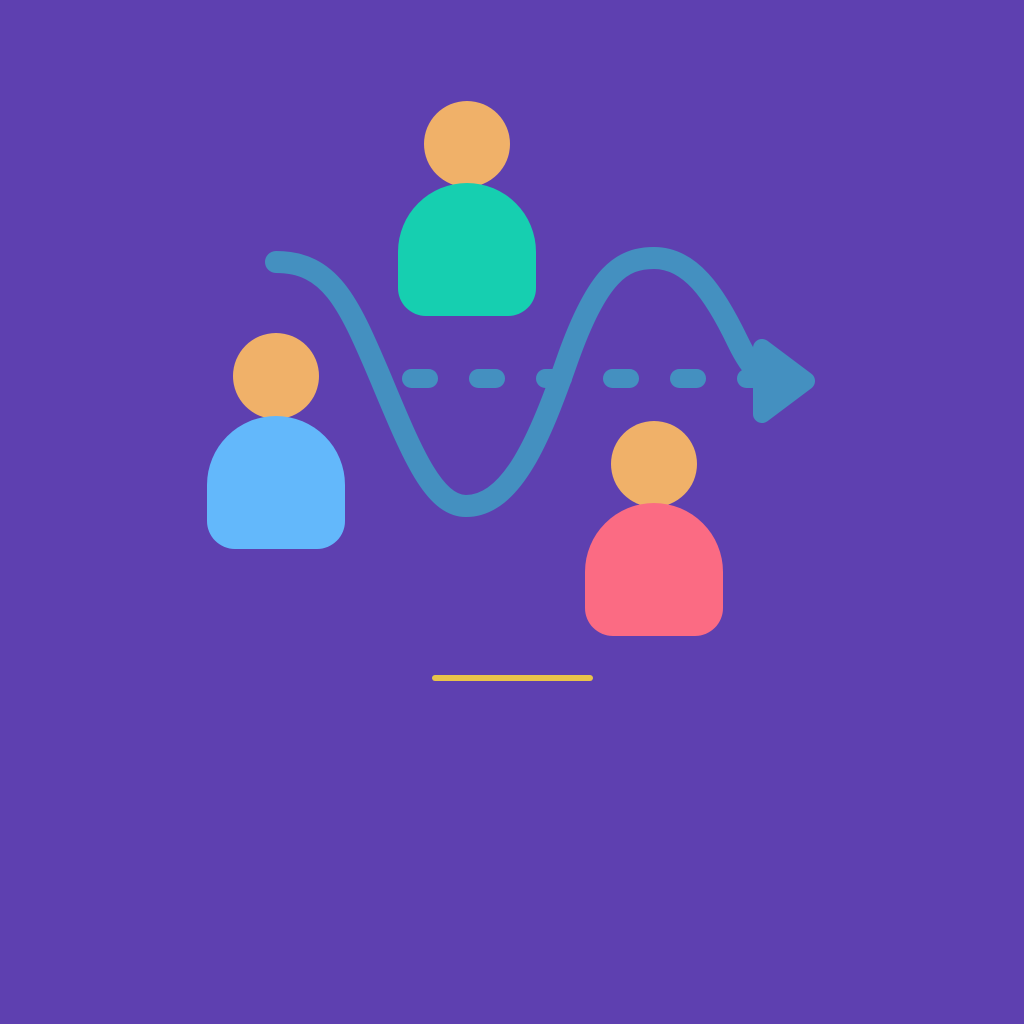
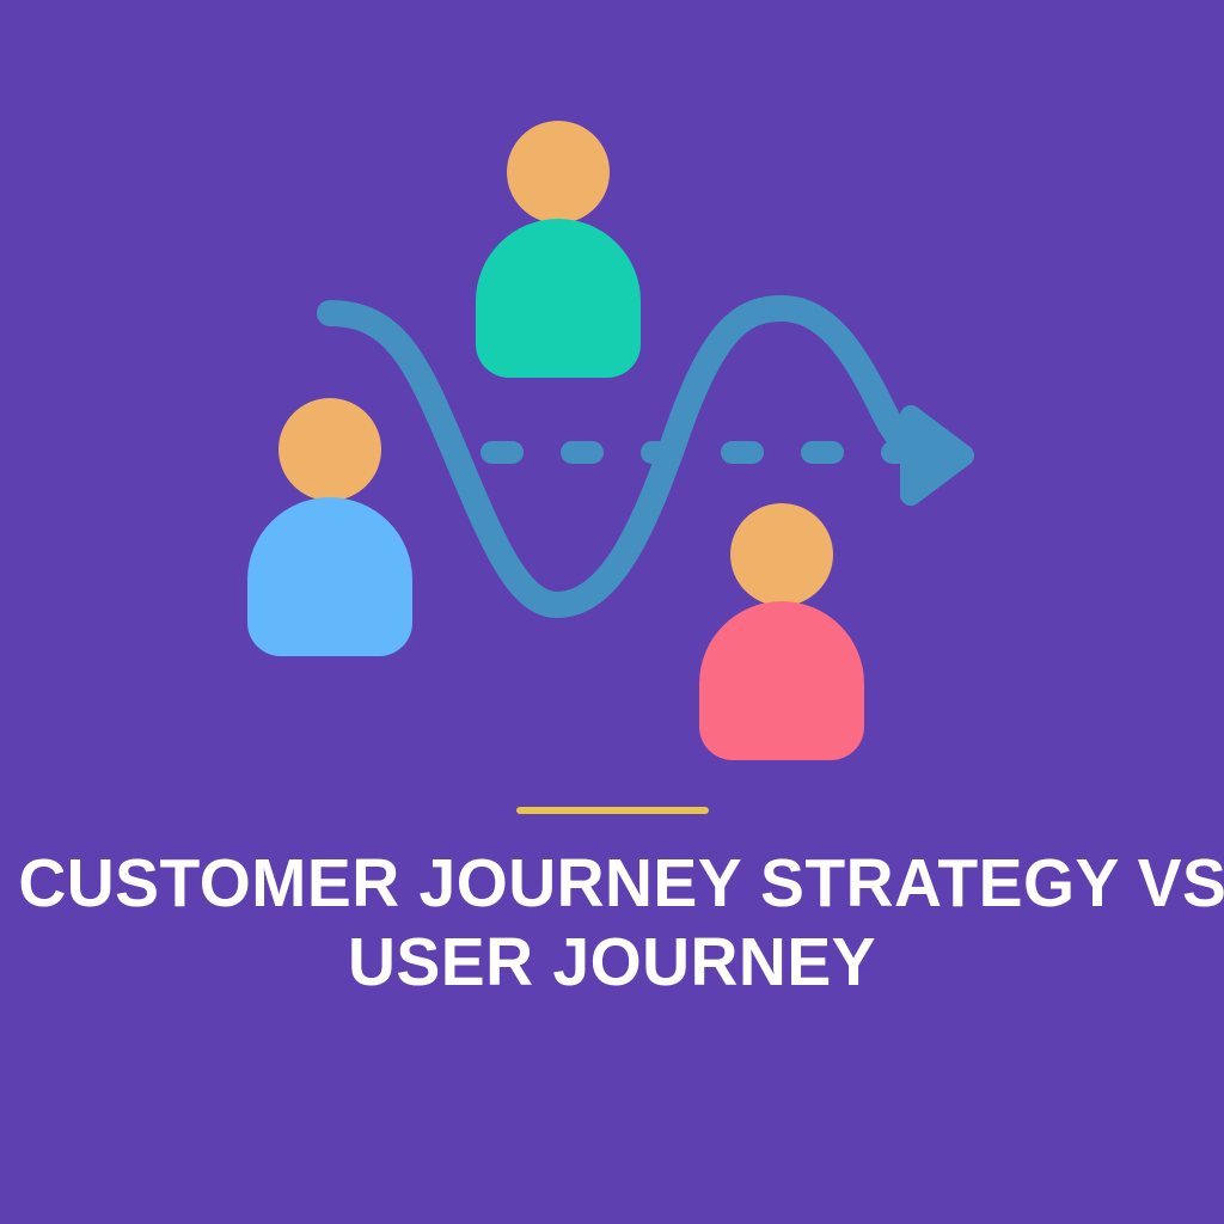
+ CUSTOMER JOURNEY STRATEGY VS
+ USER JOURNEY
